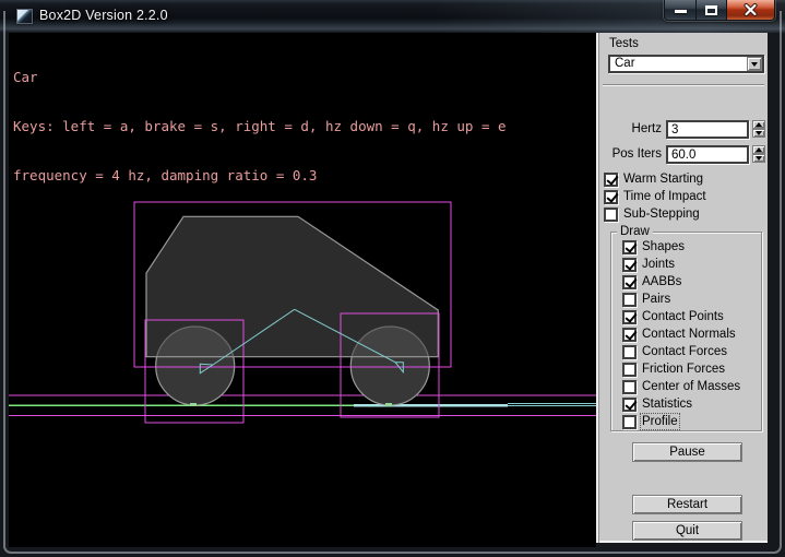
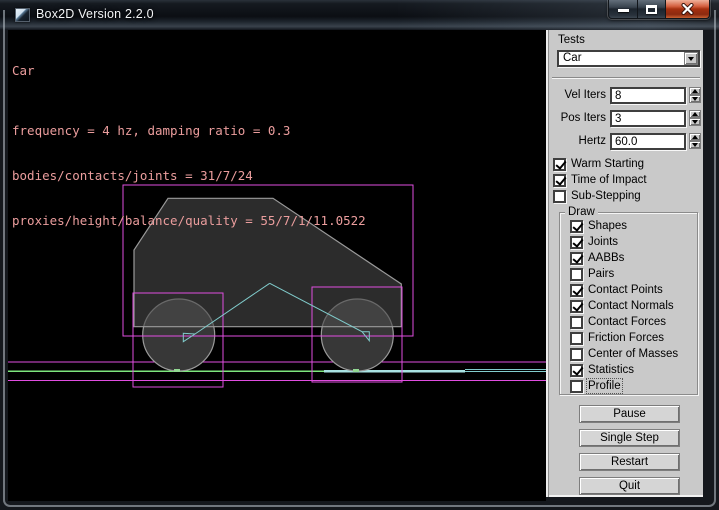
  Box2D Version 2.2.0
  Car
- Keys: left = a, brake = s, right = d, hz down = q, hz up = e
  frequency = 4 hz, damping ratio = 0.3
+ bodies/contacts/joints = 31/7/24
+ proxies/height/balance/quality = 55/7/1/11.0522
  Tests
  Car
+ Vel Iters
+ 8
- Hertz
+ Pos Iters
  3
- Pos Iters
+ Hertz
  60.0
  Warm Starting
  Time of Impact
  Sub-Stepping
  Draw
  Shapes
  Joints
  AABBs
  Pairs
  Contact Points
  Contact Normals
  Contact Forces
  Friction Forces
  Center of Masses
  Statistics
  Profile
  Pause
+ Single Step
  Restart
  Quit
